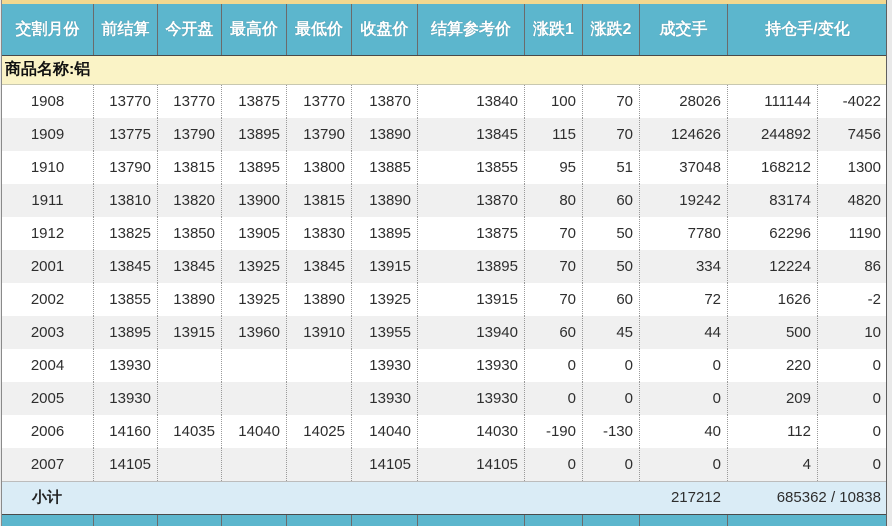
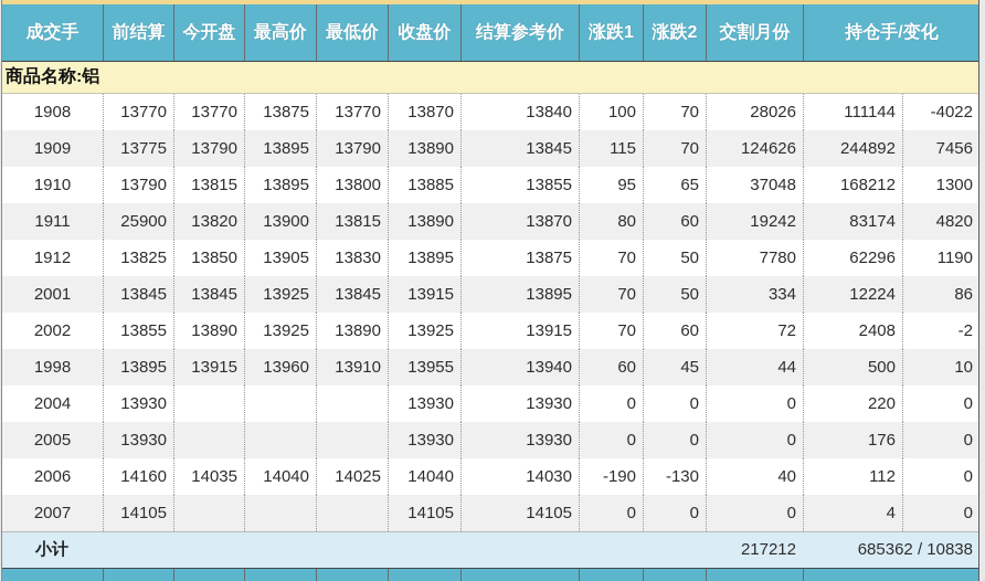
- 交割月份
+ 成交手
  前结算
  今开盘
  最高价
  最低价
  收盘价
  结算参考价
  涨跌1
  涨跌2
- 成交手
+ 交割月份
  持仓手/变化
  商品名称:铝
  1908
  13770
  13770
  13875
  13770
  13870
  13840
  100
  70
  28026
  111144
  -4022
  1909
  13775
  13790
  13895
  13790
  13890
  13845
  115
  70
  124626
  244892
  7456
  1910
  13790
  13815
  13895
  13800
  13885
  13855
  95
- 51
+ 65
  37048
  168212
  1300
  1911
- 13810
+ 25900
  13820
  13900
  13815
  13890
  13870
  80
  60
  19242
  83174
  4820
  1912
  13825
  13850
  13905
  13830
  13895
  13875
  70
  50
  7780
  62296
  1190
  2001
  13845
  13845
  13925
  13845
  13915
  13895
  70
  50
  334
  12224
  86
  2002
  13855
  13890
  13925
  13890
  13925
  13915
  70
  60
  72
- 1626
+ 2408
  -2
- 2003
+ 1998
  13895
  13915
  13960
  13910
  13955
  13940
  60
  45
  44
  500
  10
  2004
  13930
  13930
  13930
  0
  0
  0
  220
  0
  2005
  13930
  13930
  13930
  0
  0
  0
- 209
+ 176
  0
  2006
  14160
  14035
  14040
  14025
  14040
  14030
  -190
  -130
  40
  112
  0
  2007
  14105
  14105
  14105
  0
  0
  0
  4
  0
  小计
  217212
  685362 / 10838
